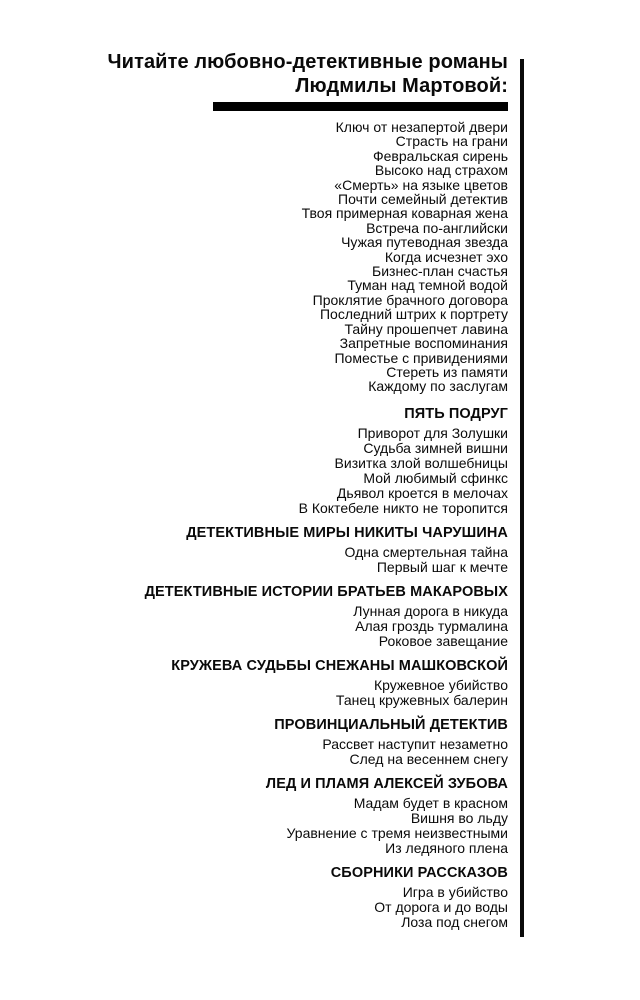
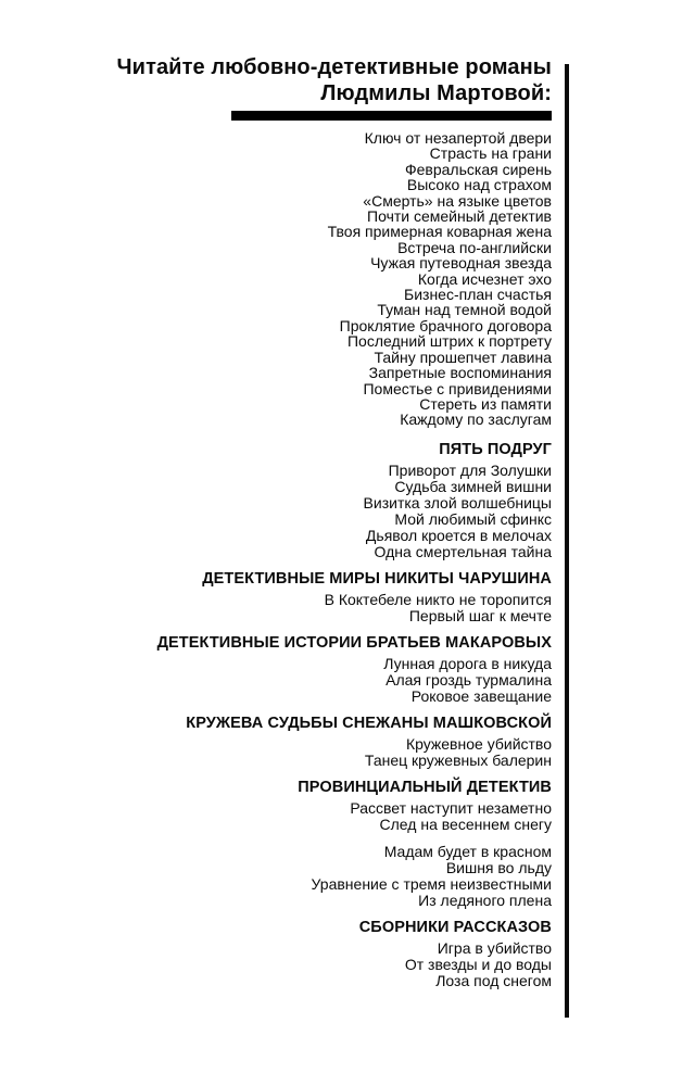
  Читайте любовно-детективные романы
  Людмилы Мартовой:
  Ключ от незапертой двери
  Страсть на грани
  Февральская сирень
  Высоко над страхом
  «Смерть» на языке цветов
  Почти семейный детектив
  Твоя примерная коварная жена
  Встреча по-английски
  Чужая путеводная звезда
  Когда исчезнет эхо
  Бизнес-план счастья
  Туман над темной водой
  Проклятие брачного договора
  Последний штрих к портрету
  Тайну прошепчет лавина
  Запретные воспоминания
  Поместье с привидениями
  Стереть из памяти
  Каждому по заслугам
  ПЯТЬ ПОДРУГ
  Приворот для Золушки
  Судьба зимней вишни
  Визитка злой волшебницы
  Мой любимый сфинкс
  Дьявол кроется в мелочах
- В Коктебеле никто не торопится
+ Одна смертельная тайна
  ДЕТЕКТИВНЫЕ МИРЫ НИКИТЫ ЧАРУШИНА
- Одна смертельная тайна
+ В Коктебеле никто не торопится
  Первый шаг к мечте
  ДЕТЕКТИВНЫЕ ИСТОРИИ БРАТЬЕВ МАКАРОВЫХ
  Лунная дорога в никуда
  Алая гроздь турмалина
  Роковое завещание
  КРУЖЕВА СУДЬБЫ СНЕЖАНЫ МАШКОВСКОЙ
  Кружевное убийство
  Танец кружевных балерин
  ПРОВИНЦИАЛЬНЫЙ ДЕТЕКТИВ
  Рассвет наступит незаметно
  След на весеннем снегу
- ЛЕД И ПЛАМЯ АЛЕКСЕЙ ЗУБОВА
  Мадам будет в красном
  Вишня во льду
  Уравнение с тремя неизвестными
  Из ледяного плена
  СБОРНИКИ РАССКАЗОВ
  Игра в убийство
- От дорога и до воды
+ От звезды и до воды
  Лоза под снегом
